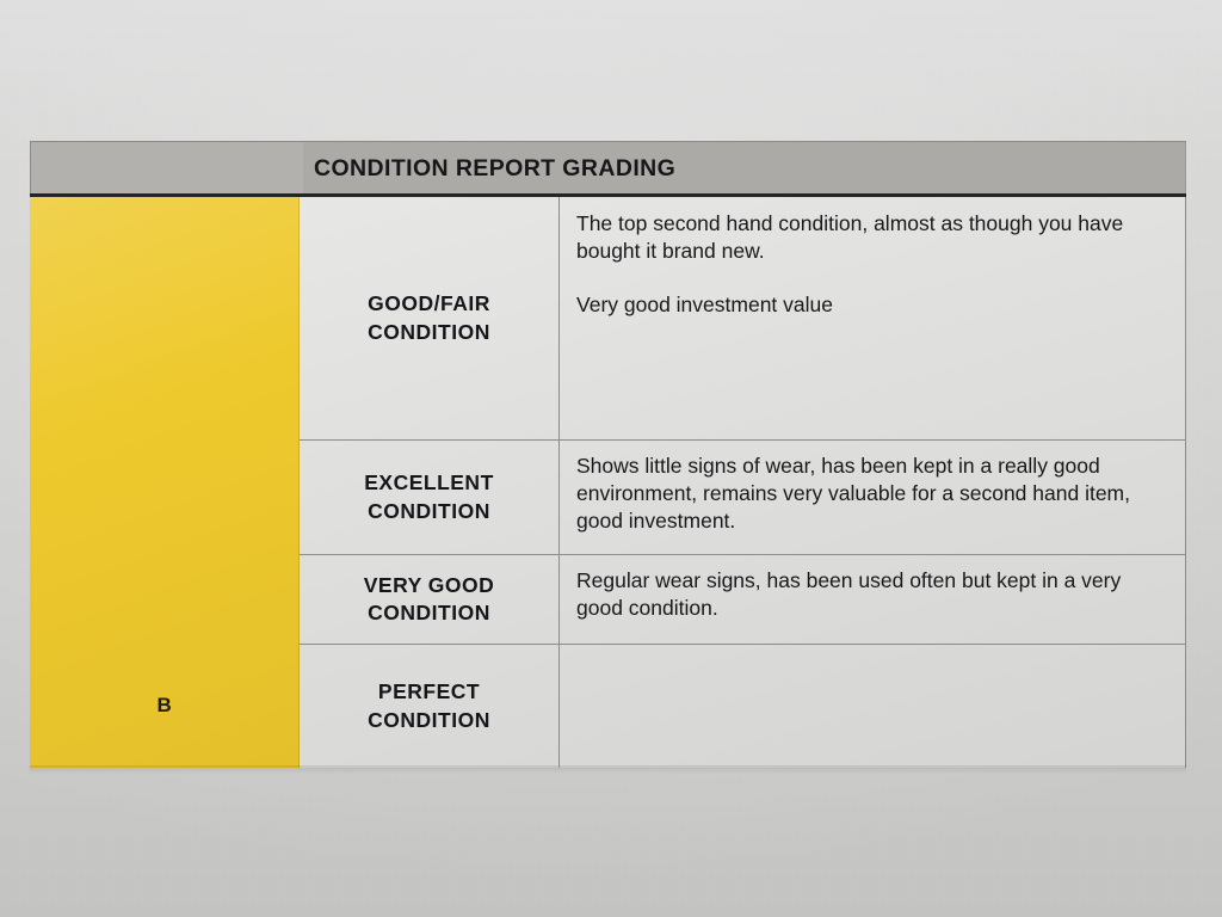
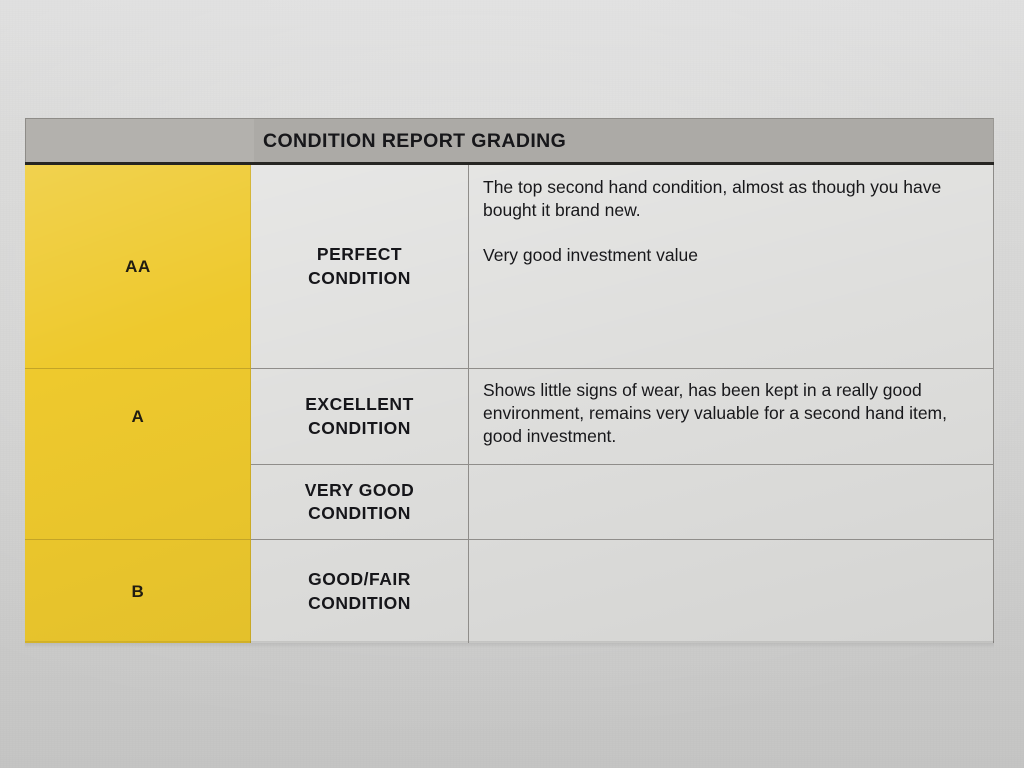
  CONDITION REPORT GRADING
+ AA
+ A
  B
- GOOD/FAIR
+ PERFECT
  CONDITION
  The top second hand condition, almost as though you have bought it brand new.
  Very good investment value
  EXCELLENT
  CONDITION
  Shows little signs of wear, has been kept in a really good environment, remains very valuable for a second hand item, good investment.
  VERY GOOD
  CONDITION
- Regular wear signs, has been used often but kept in a very good condition.
- PERFECT
+ GOOD/FAIR
  CONDITION
